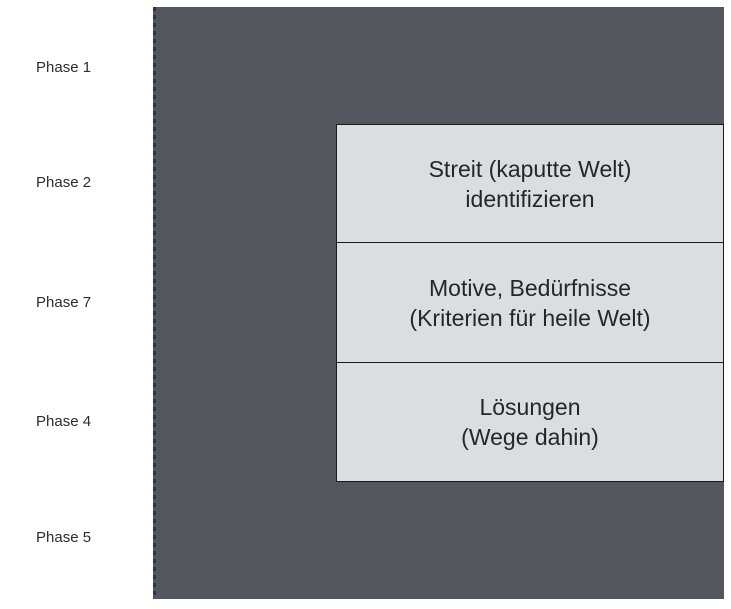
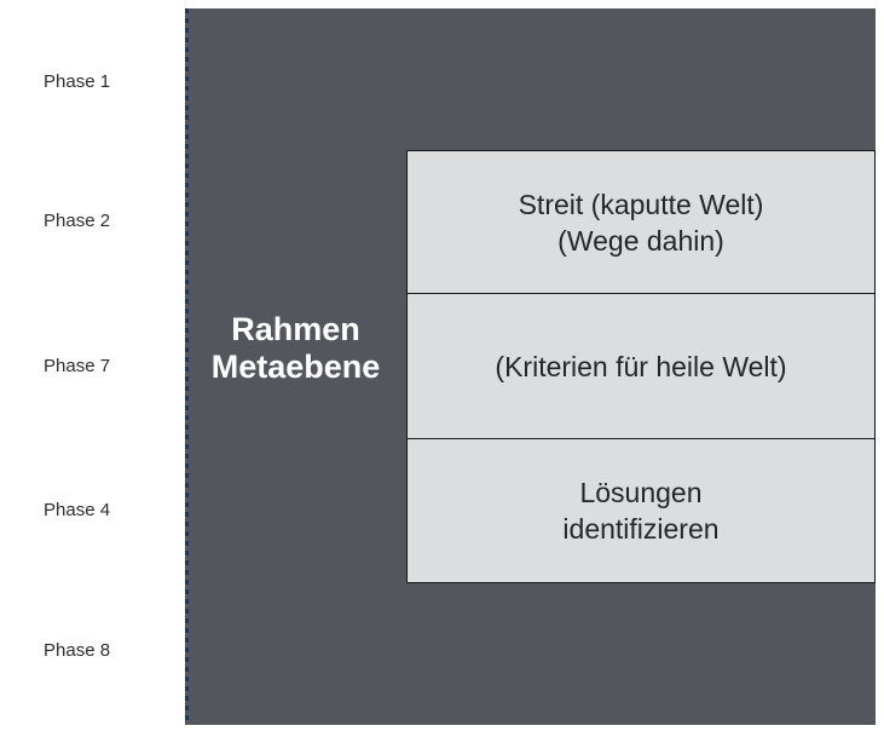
  Phase 1
  Phase 2
  Phase 7
  Phase 4
- Phase 5
+ Phase 8
+ Rahmen
+ Metaebene
  Streit (kaputte Welt)
- identifizieren
+ (Wege dahin)
- Motive, Bedürfnisse
  (Kriterien für heile Welt)
  Lösungen
- (Wege dahin)
+ identifizieren
